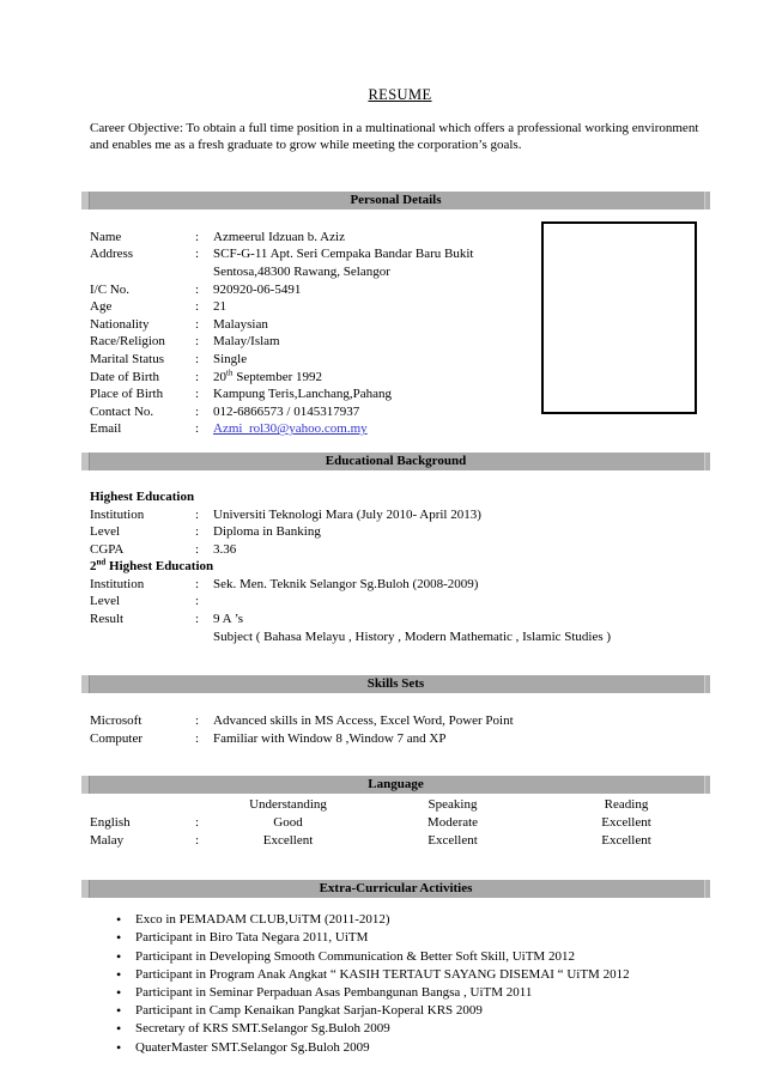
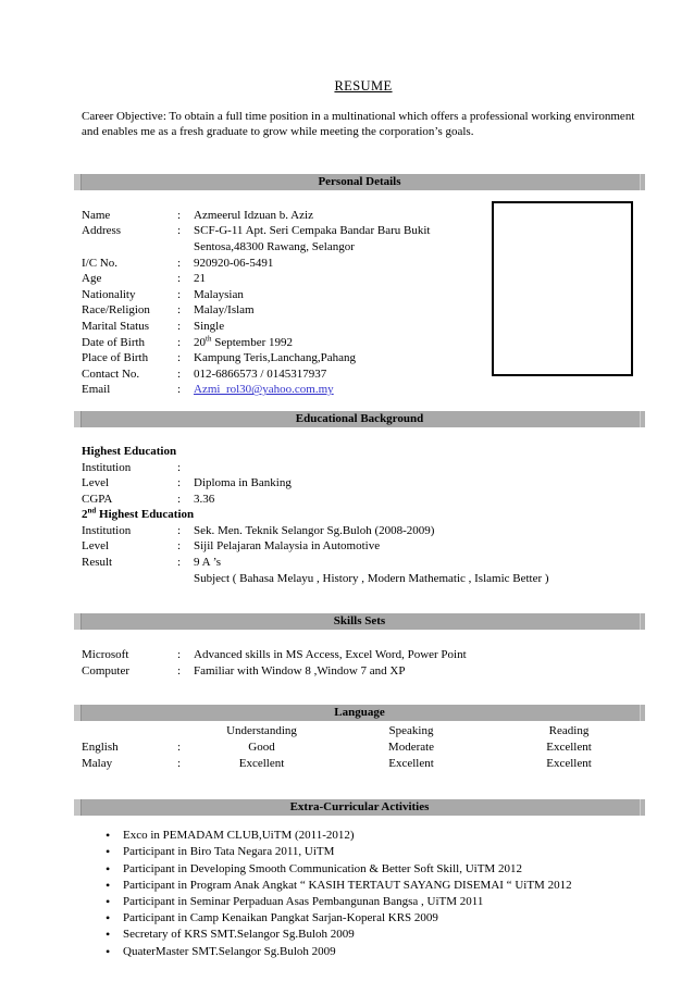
  RESUME
  Career Objective: To obtain a full time position in a multinational which offers a professional working environment and enables me as a fresh graduate to grow while meeting the corporation’s goals.
  Personal Details
  Name
  :
  Azmeerul Idzuan b. Aziz
  Address
  :
  SCF-G-11 Apt. Seri Cempaka Bandar Baru Bukit
  Sentosa,48300 Rawang, Selangor
  I/C No.
  :
  920920-06-5491
  Age
  :
  21
  Nationality
  :
  Malaysian
  Race/Religion
  :
  Malay/Islam
  Marital Status
  :
  Single
  Date of Birth
  :
  20th September 1992
  Place of Birth
  :
  Kampung Teris,Lanchang,Pahang
  Contact No.
  :
  012-6866573 / 0145317937
  Email
  :
  Azmi_rol30@yahoo.com.my
  Educational Background
  Highest Education
  Institution
  :
- Universiti Teknologi Mara (July 2010- April 2013)
  Level
  :
  Diploma in Banking
  CGPA
  :
  3.36
  2nd Highest Education
  Institution
  :
  Sek. Men. Teknik Selangor Sg.Buloh (2008-2009)
  Level
  :
+ Sijil Pelajaran Malaysia in Automotive
  Result
  :
  9 A ’s
- Subject ( Bahasa Melayu , History , Modern Mathematic , Islamic Studies )
+ Subject ( Bahasa Melayu , History , Modern Mathematic , Islamic Better )
  Skills Sets
  Microsoft
  :
  Advanced skills in MS Access, Excel Word, Power Point
  Computer
  :
  Familiar with Window 8 ,Window 7 and XP
  Language
  Understanding
  Speaking
  Reading
  English
  :
  Good
  Moderate
  Excellent
  Malay
  :
  Excellent
  Excellent
  Excellent
  Extra-Curricular Activities
  Exco in PEMADAM CLUB,UiTM (2011-2012)
  Participant in Biro Tata Negara 2011, UiTM
  Participant in Developing Smooth Communication & Better Soft Skill, UiTM 2012
  Participant in Program Anak Angkat “ KASIH TERTAUT SAYANG DISEMAI “ UiTM 2012
  Participant in Seminar Perpaduan Asas Pembangunan Bangsa , UiTM 2011
  Participant in Camp Kenaikan Pangkat Sarjan-Koperal KRS 2009
  Secretary of KRS SMT.Selangor Sg.Buloh 2009
  QuaterMaster SMT.Selangor Sg.Buloh 2009
